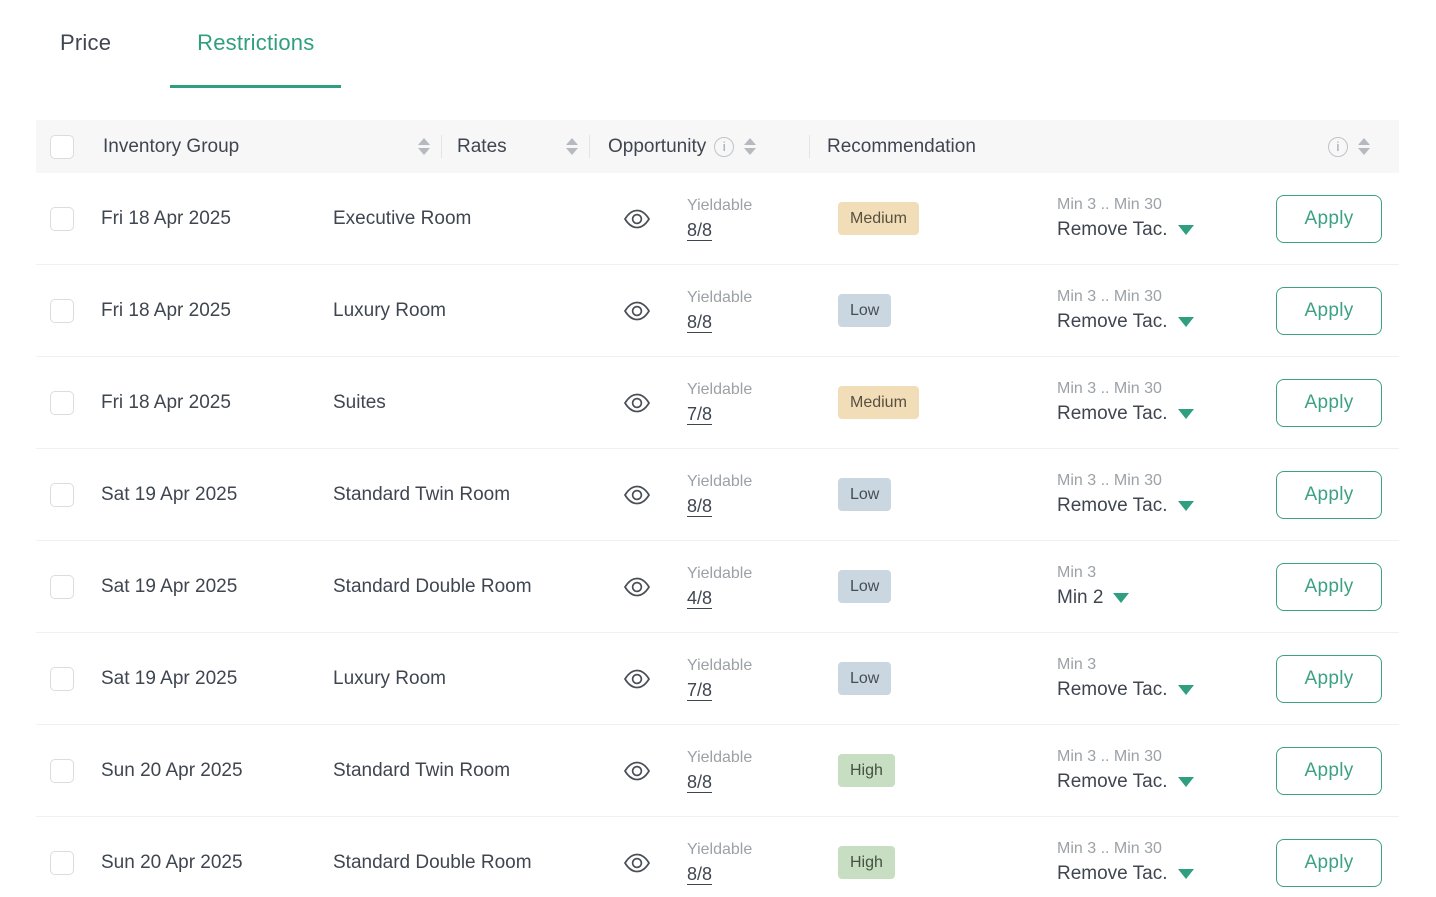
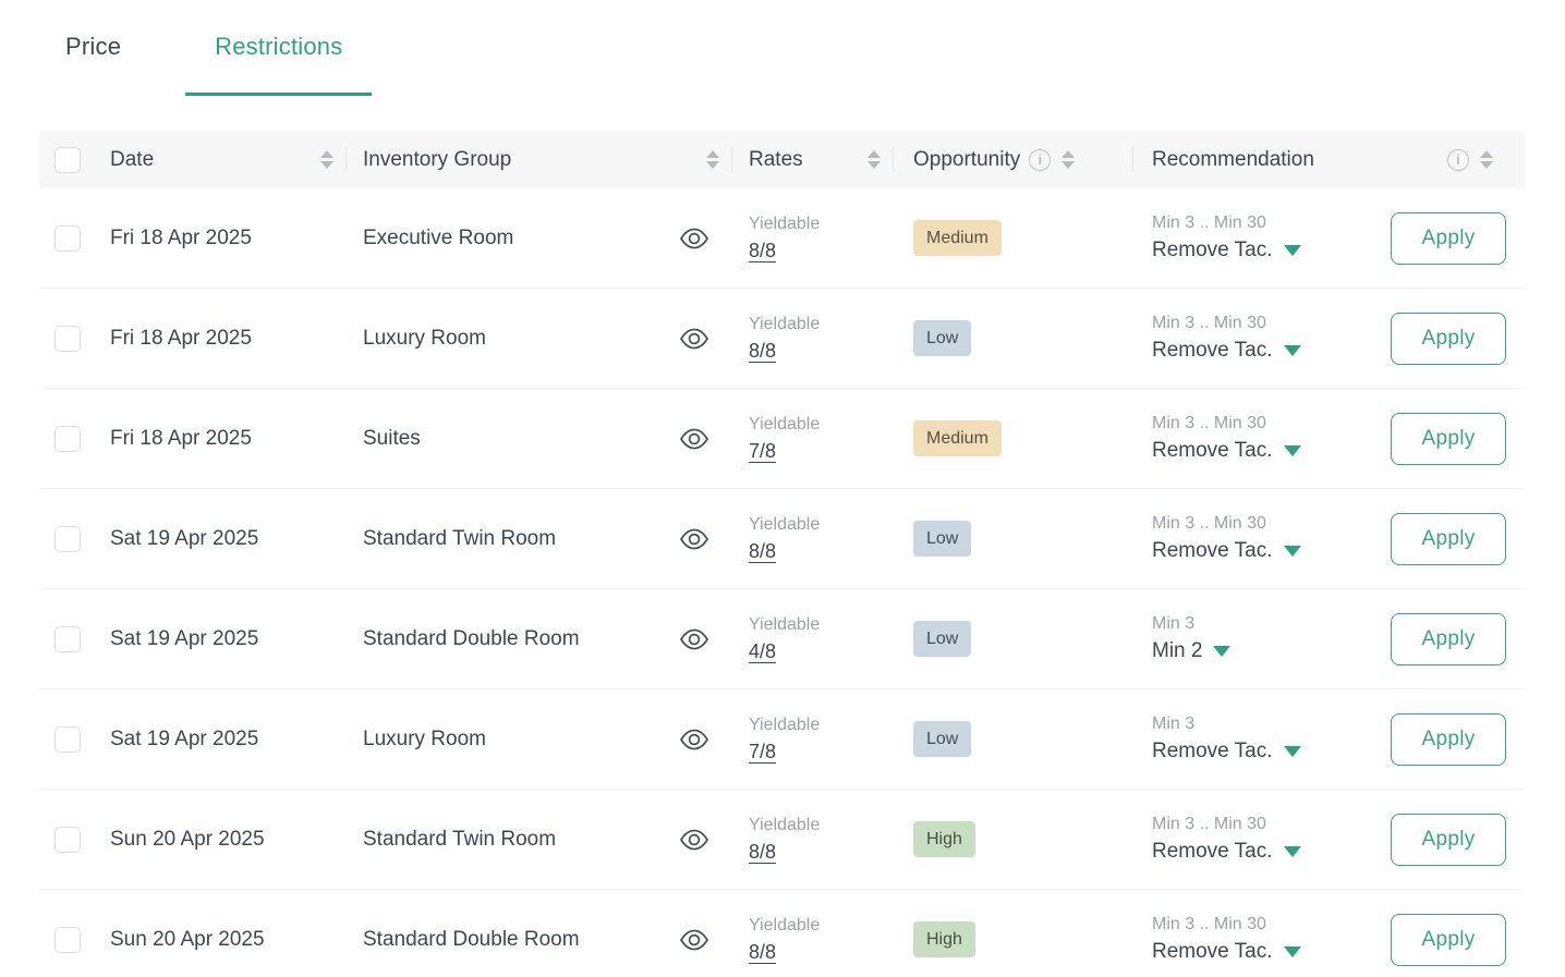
  Price
  Restrictions
+ Date
  Inventory Group
  Rates
  Opportunity
  i
  Recommendation
  i
  Fri 18 Apr 2025
  Executive Room
  Yieldable
  8/8
  Medium
  Min 3 .. Min 30
  Remove Tac.
  Apply
  Fri 18 Apr 2025
  Luxury Room
  Yieldable
  8/8
  Low
  Min 3 .. Min 30
  Remove Tac.
  Apply
  Fri 18 Apr 2025
  Suites
  Yieldable
  7/8
  Medium
  Min 3 .. Min 30
  Remove Tac.
  Apply
  Sat 19 Apr 2025
  Standard Twin Room
  Yieldable
  8/8
  Low
  Min 3 .. Min 30
  Remove Tac.
  Apply
  Sat 19 Apr 2025
  Standard Double Room
  Yieldable
  4/8
  Low
  Min 3
  Min 2
  Apply
  Sat 19 Apr 2025
  Luxury Room
  Yieldable
  7/8
  Low
  Min 3
  Remove Tac.
  Apply
  Sun 20 Apr 2025
  Standard Twin Room
  Yieldable
  8/8
  High
  Min 3 .. Min 30
  Remove Tac.
  Apply
  Sun 20 Apr 2025
  Standard Double Room
  Yieldable
  8/8
  High
  Min 3 .. Min 30
  Remove Tac.
  Apply
